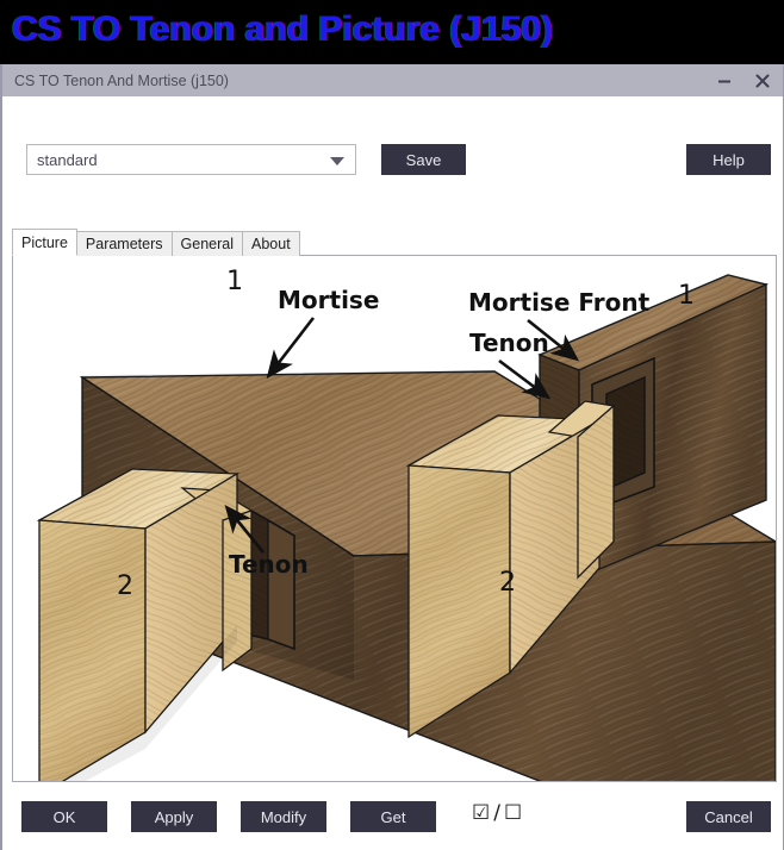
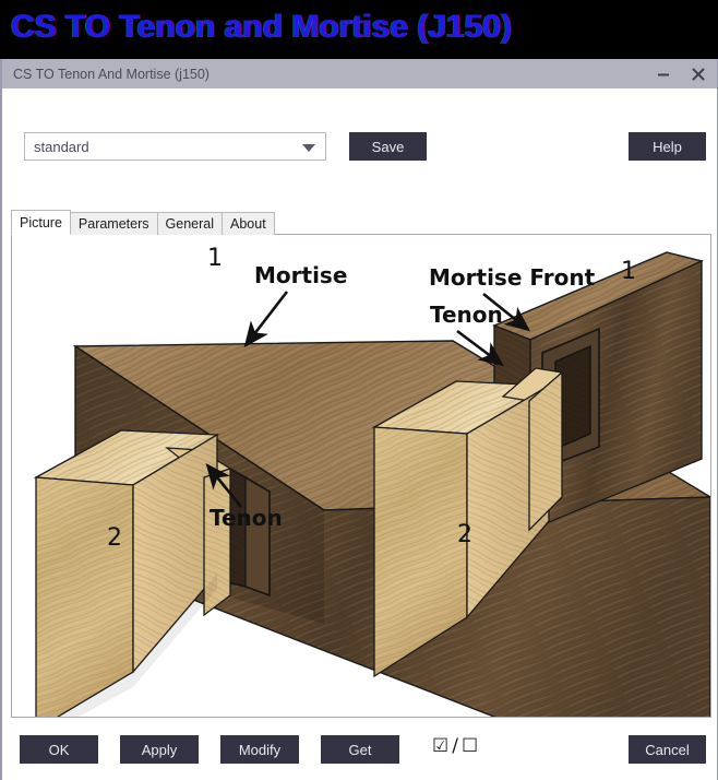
- CS TO Tenon and Picture (J150)
+ CS TO Tenon and Mortise (J150)
  CS TO Tenon And Mortise (j150)
  standard
  Save
  Help
  Picture
  Parameters
  General
  About
  1
  Mortise
  Tenon
  2
  Mortise Front
  Tenon
  1
  2
  OK
  Apply
  Modify
  Get
  ☑
  /
  ☐
  Cancel
